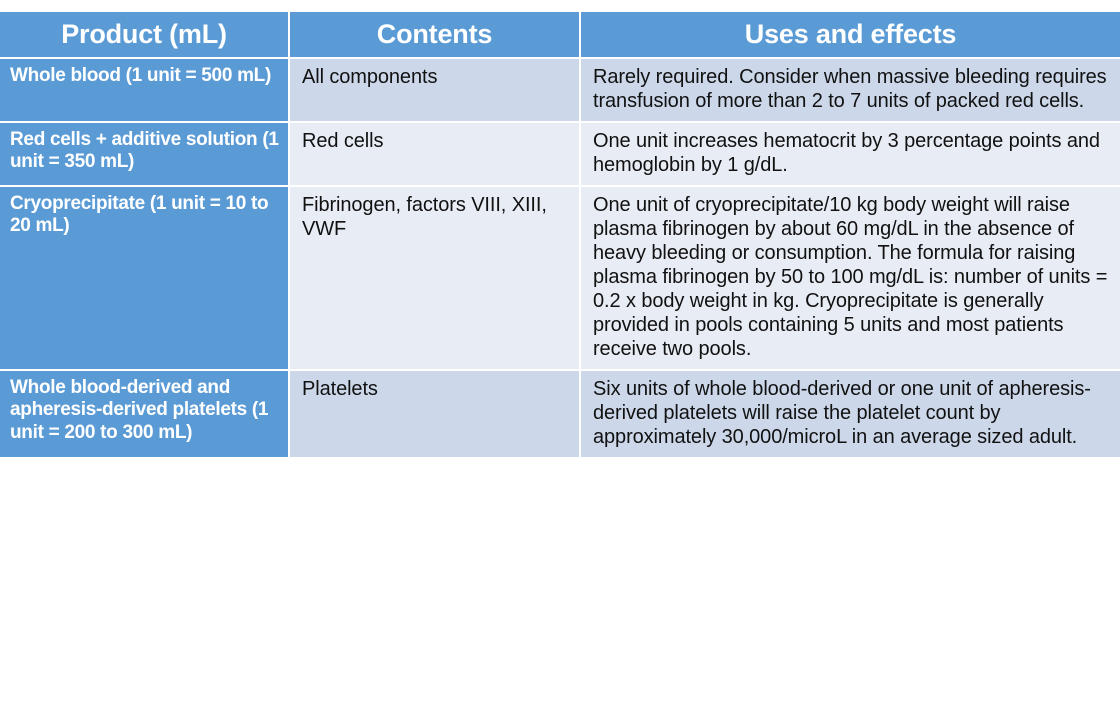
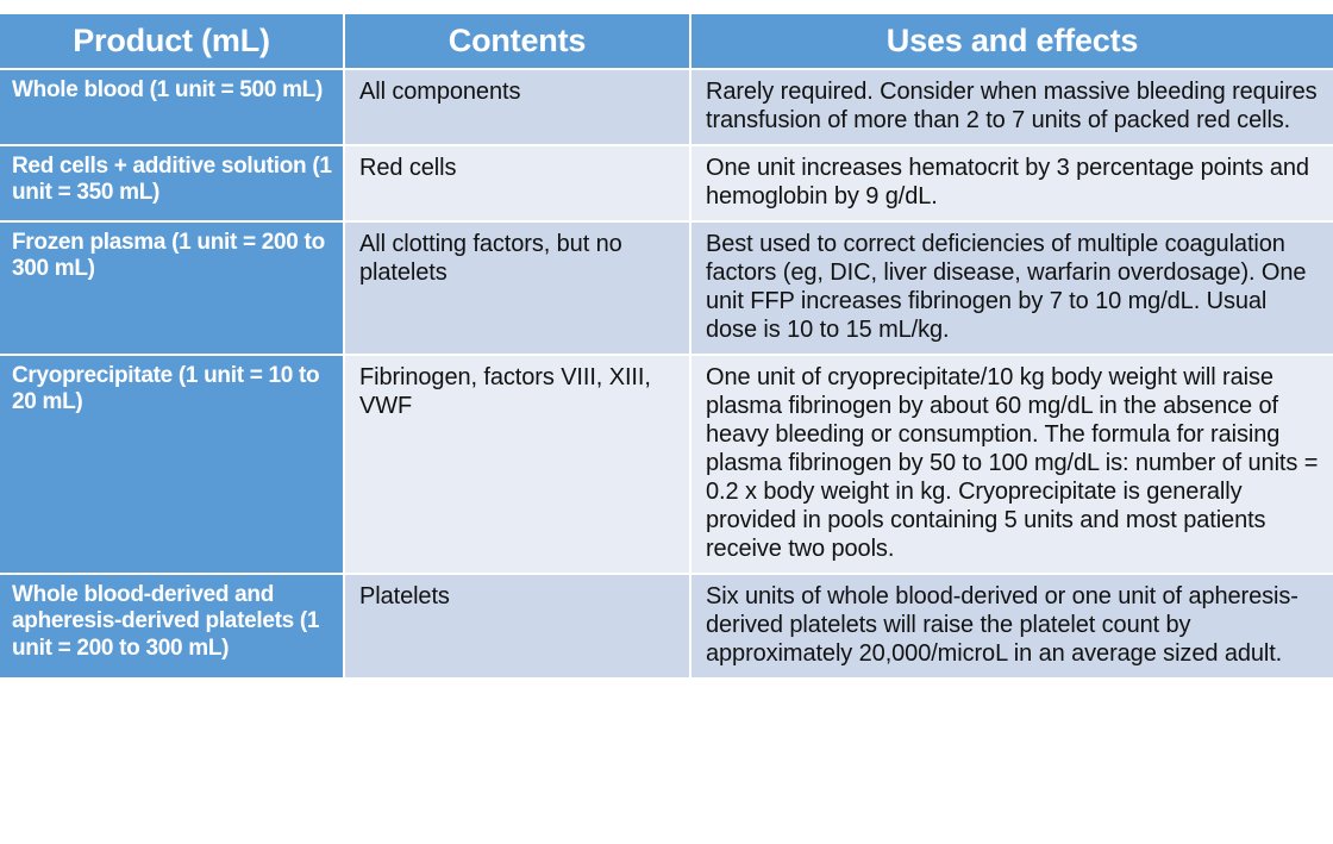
  Product (mL)	Contents	Uses and effects
  Whole blood (1 unit = 500 mL)	All components	Rarely required. Consider when massive bleeding requires transfusion of more than 2 to 7 units of packed red cells.
- Red cells + additive solution (1 unit = 350 mL)	Red cells	One unit increases hematocrit by 3 percentage points and hemoglobin by 1 g/dL.
+ Red cells + additive solution (1 unit = 350 mL)	Red cells	One unit increases hematocrit by 3 percentage points and hemoglobin by 9 g/dL.
+ Frozen plasma (1 unit = 200 to 300 mL)	All clotting factors, but no platelets	Best used to correct deficiencies of multiple coagulation factors (eg, DIC, liver disease, warfarin overdosage). One unit FFP increases fibrinogen by 7 to 10 mg/dL. Usual dose is 10 to 15 mL/kg.
  Cryoprecipitate (1 unit = 10 to 20 mL)	Fibrinogen, factors VIII, XIII, VWF	One unit of cryoprecipitate/10 kg body weight will raise plasma fibrinogen by about 60 mg/dL in the absence of heavy bleeding or consumption. The formula for raising plasma fibrinogen by 50 to 100 mg/dL is: number of units = 0.2 x body weight in kg. Cryoprecipitate is generally provided in pools containing 5 units and most patients receive two pools.
- Whole blood-derived and apheresis-derived platelets (1 unit = 200 to 300 mL)	Platelets	Six units of whole blood-derived or one unit of apheresis-derived platelets will raise the platelet count by approximately 30,000/microL in an average sized adult.
+ Whole blood-derived and apheresis-derived platelets (1 unit = 200 to 300 mL)	Platelets	Six units of whole blood-derived or one unit of apheresis-derived platelets will raise the platelet count by approximately 20,000/microL in an average sized adult.
